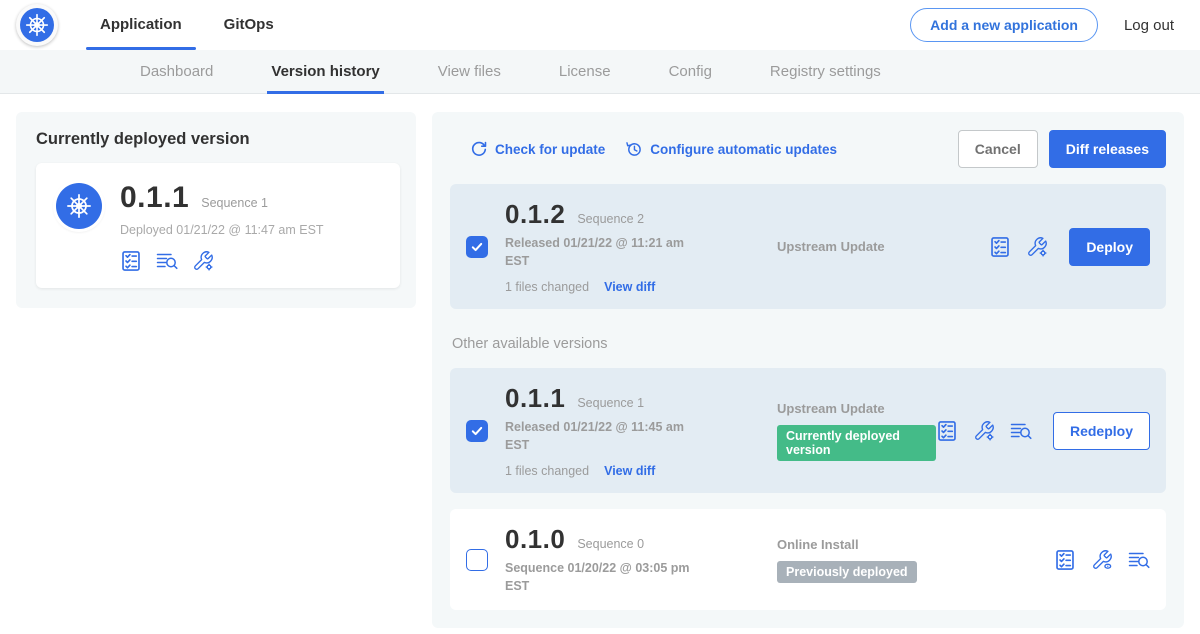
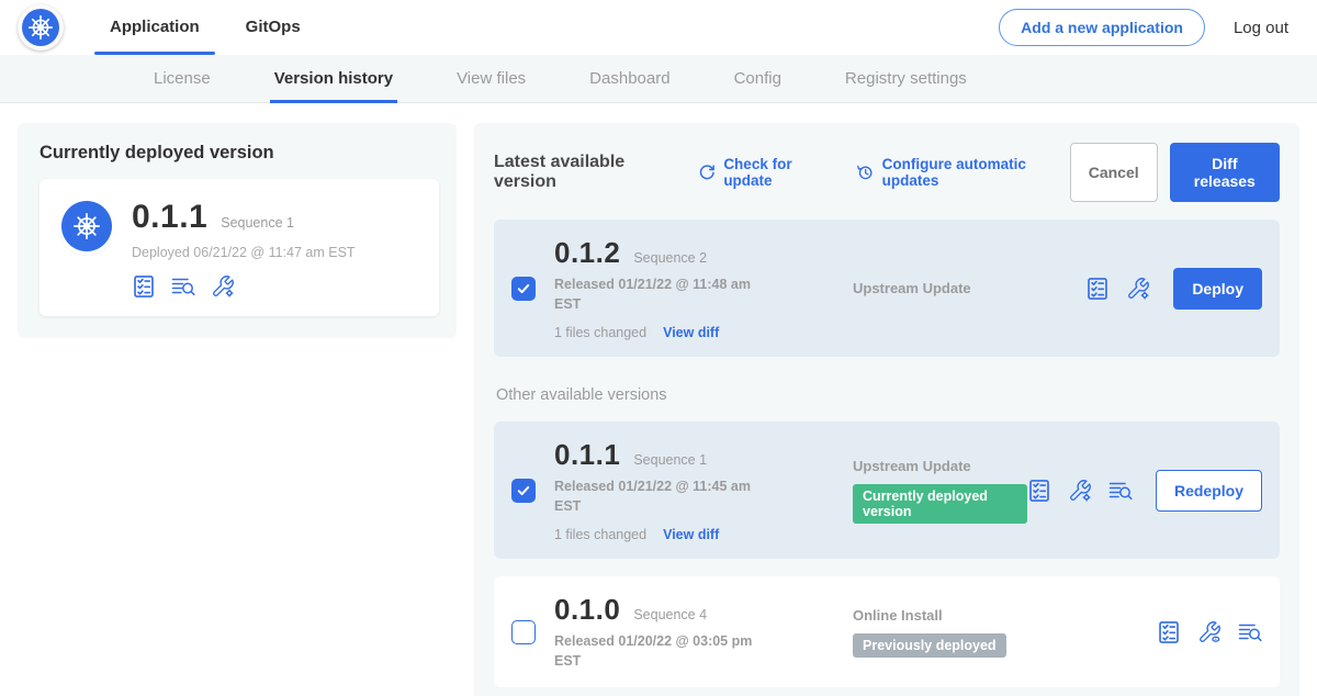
  Application
  GitOps
  Add a new application
  Log out
- Dashboard
+ License
  Version history
  View files
- License
+ Dashboard
  Config
  Registry settings
  Currently deployed version
  0.1.1
  Sequence 1
- Deployed 01/21/22 @ 11:47 am EST
+ Deployed 06/21/22 @ 11:47 am EST
+ Latest available version
  Check for update
  Configure automatic updates
  Cancel
  Diff releases
  0.1.2
  Sequence 2
- Released 01/21/22 @ 11:21 am EST
+ Released 01/21/22 @ 11:48 am EST
  1 files changed
  View diff
  Upstream Update
  Deploy
  Other available versions
  0.1.1
  Sequence 1
  Released 01/21/22 @ 11:45 am EST
  1 files changed
  View diff
  Upstream Update
  Currently deployed version
  Redeploy
  0.1.0
- Sequence 0
+ Sequence 4
- Sequence 01/20/22 @ 03:05 pm EST
+ Released 01/20/22 @ 03:05 pm EST
  Online Install
  Previously deployed
